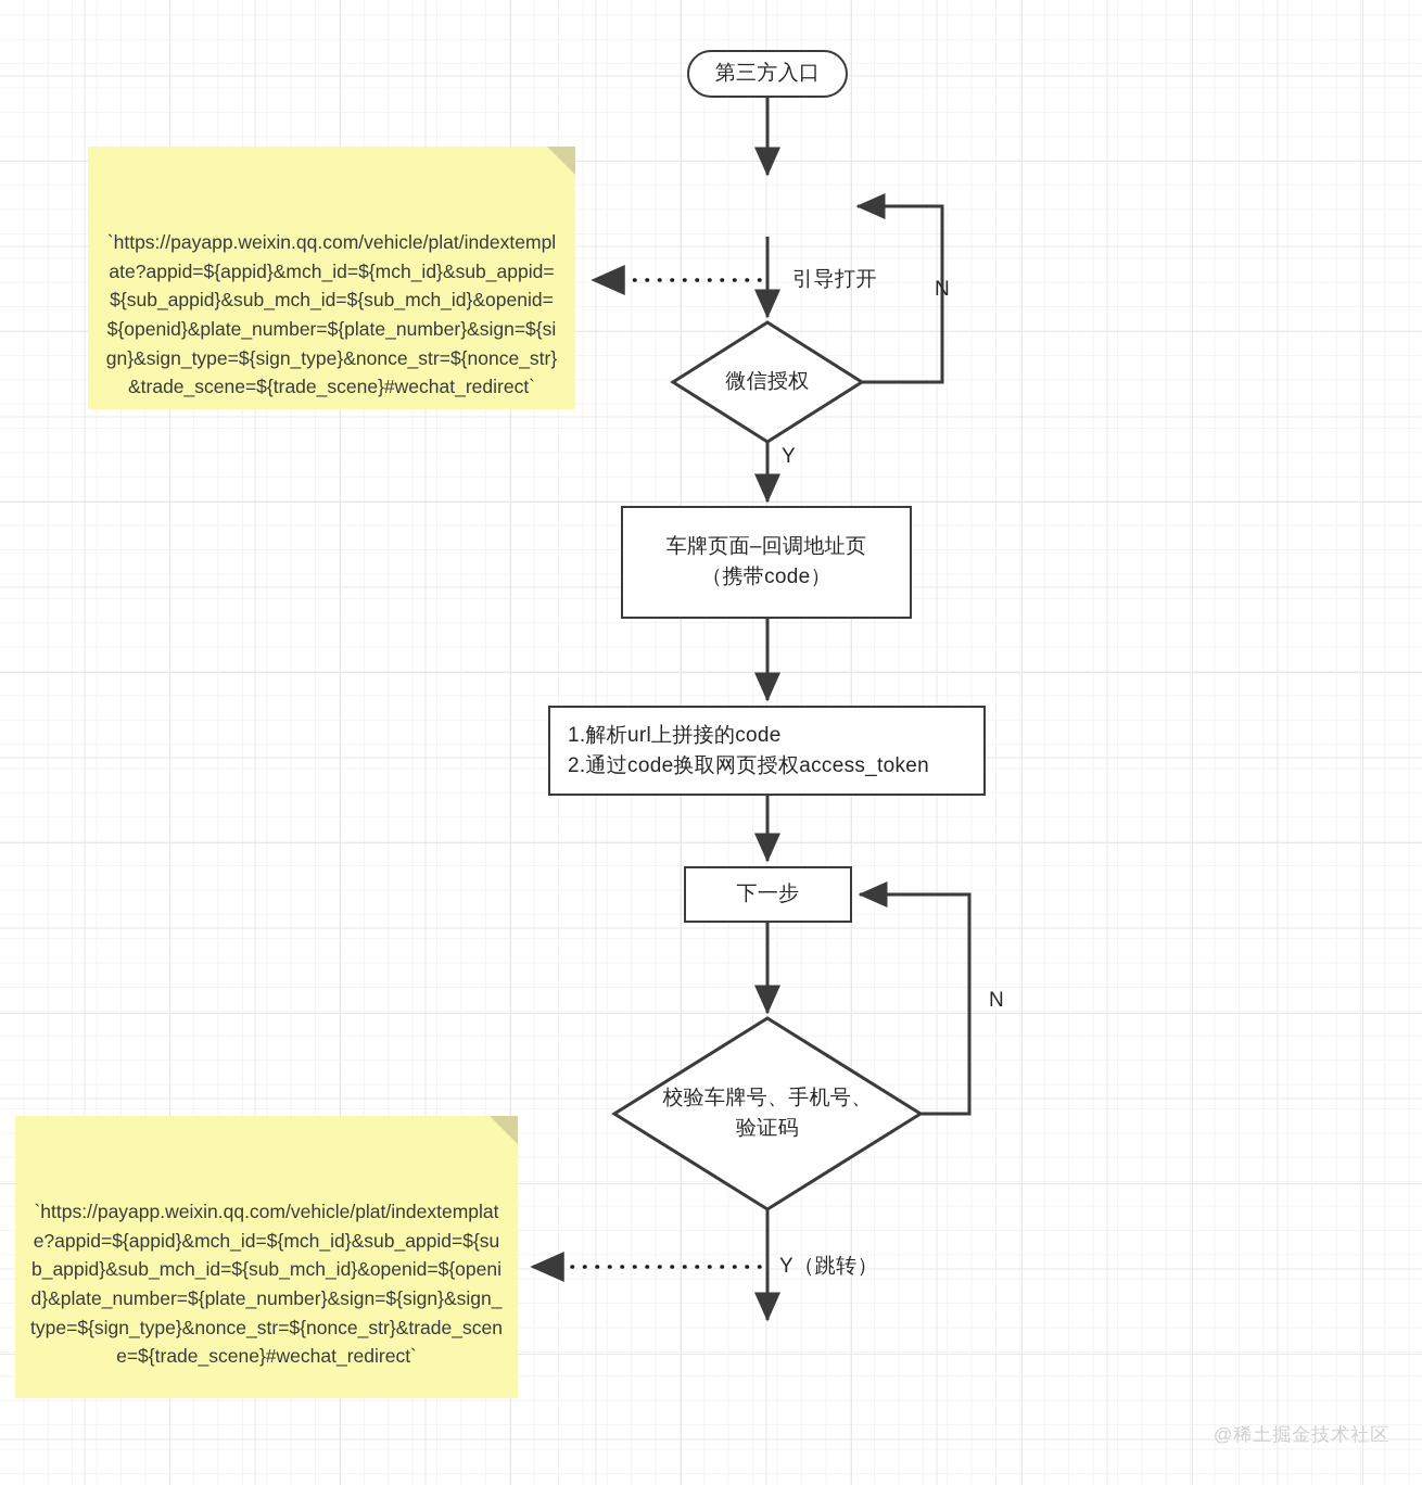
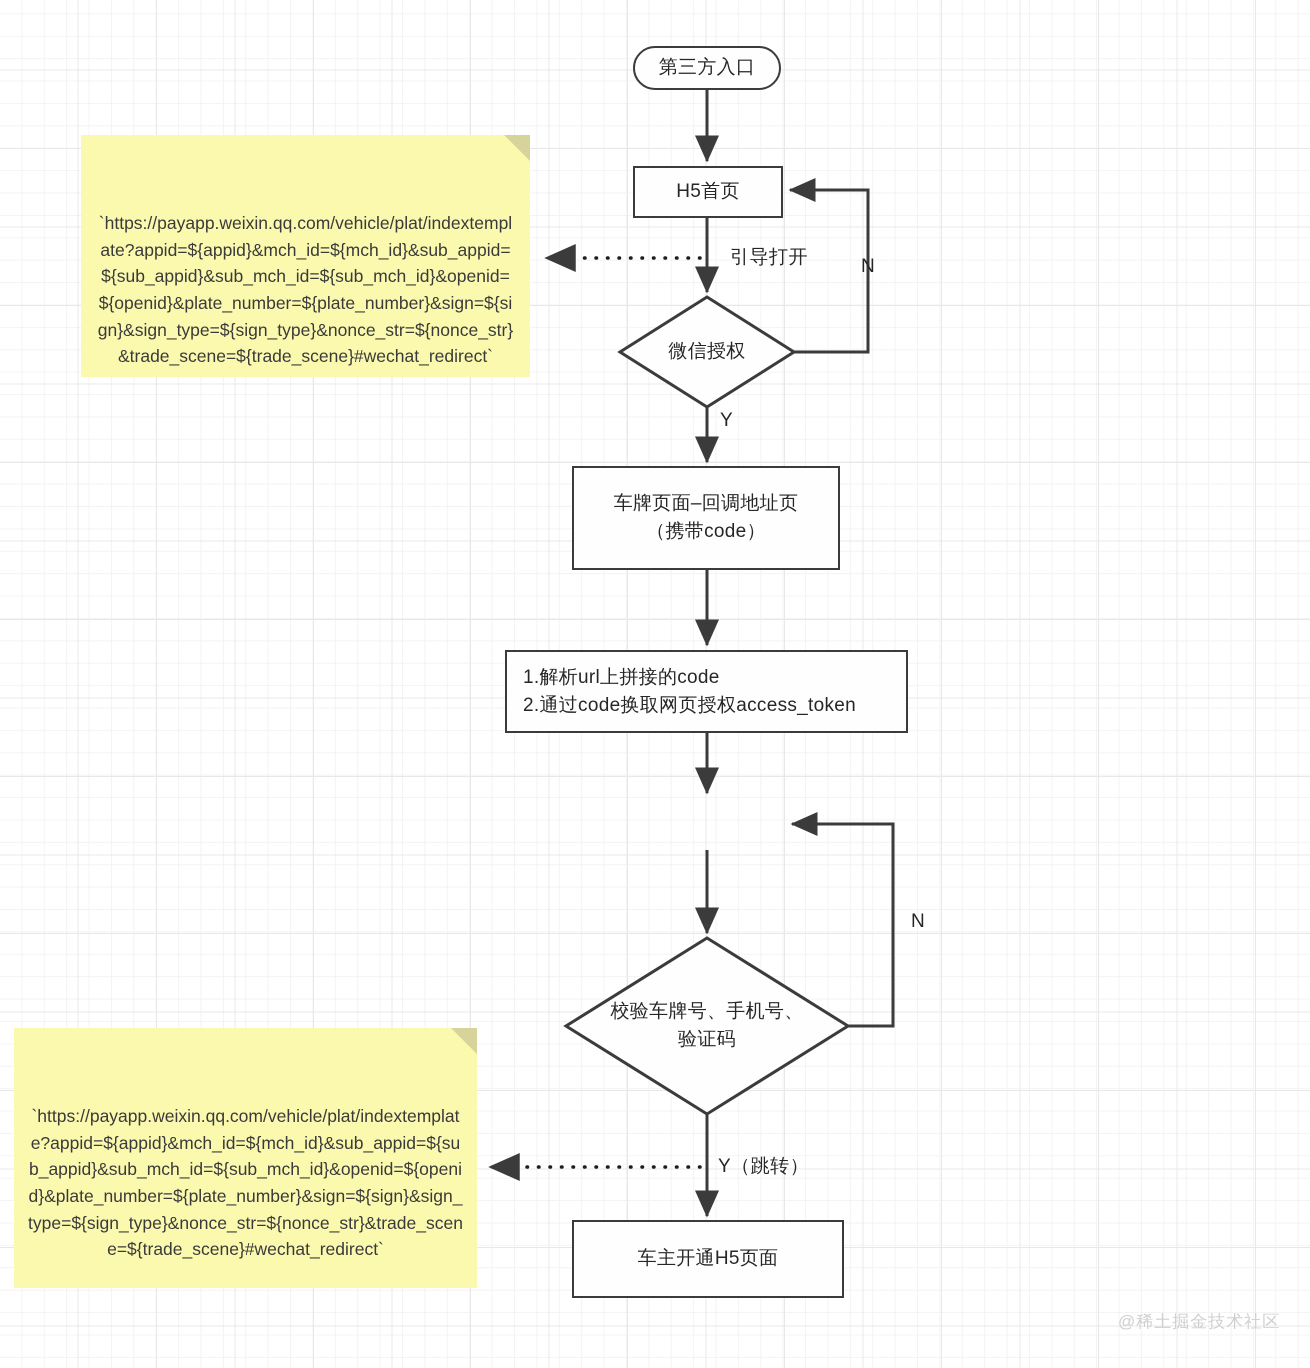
  第三方入口
+ H5首页
  微信授权
  车牌页面–回调地址页
  （携带code）
  1.解析url上拼接的code
  2.通过code换取网页授权access_token
- 下一步
  校验车牌号、手机号、
  验证码
+ 车主开通H5页面
  引导打开
  N
  Y
  N
  Y（跳转）
  `https://payapp.weixin.qq.com/vehicle/plat/indextemplate?appid=${appid}&mch_id=${mch_id}&sub_appid=${sub_appid}&sub_mch_id=${sub_mch_id}&openid=${openid}&plate_number=${plate_number}&sign=${sign}&sign_type=${sign_type}&nonce_str=${nonce_str}&trade_scene=${trade_scene}#wechat_redirect`
  `https://payapp.weixin.qq.com/vehicle/plat/indextemplate?appid=${appid}&mch_id=${mch_id}&sub_appid=${sub_appid}&sub_mch_id=${sub_mch_id}&openid=${openid}&plate_number=${plate_number}&sign=${sign}&sign_type=${sign_type}&nonce_str=${nonce_str}&trade_scene=${trade_scene}#wechat_redirect`
  @稀土掘金技术社区
